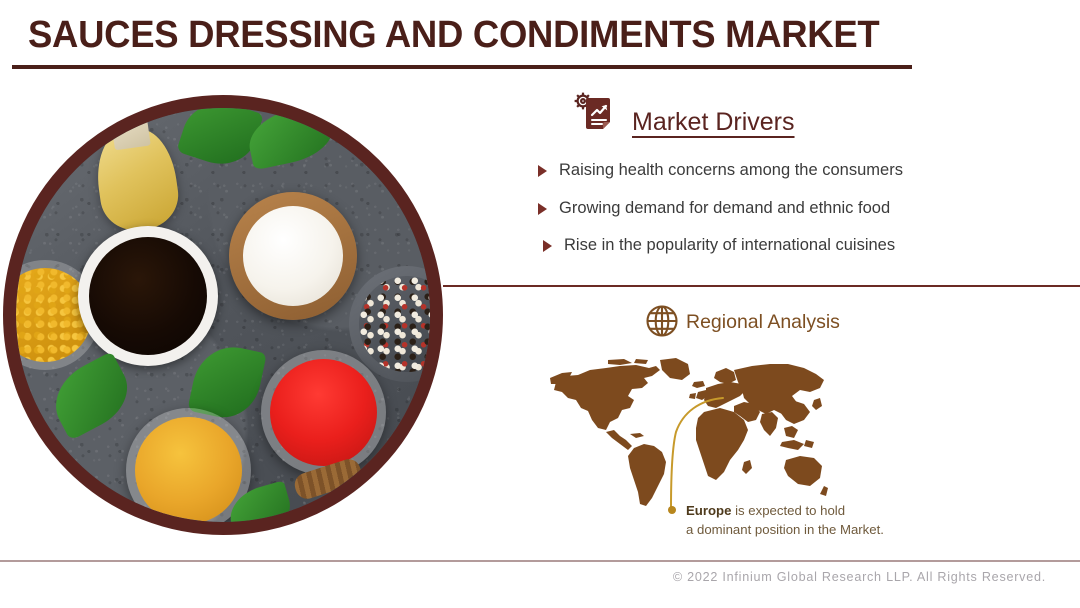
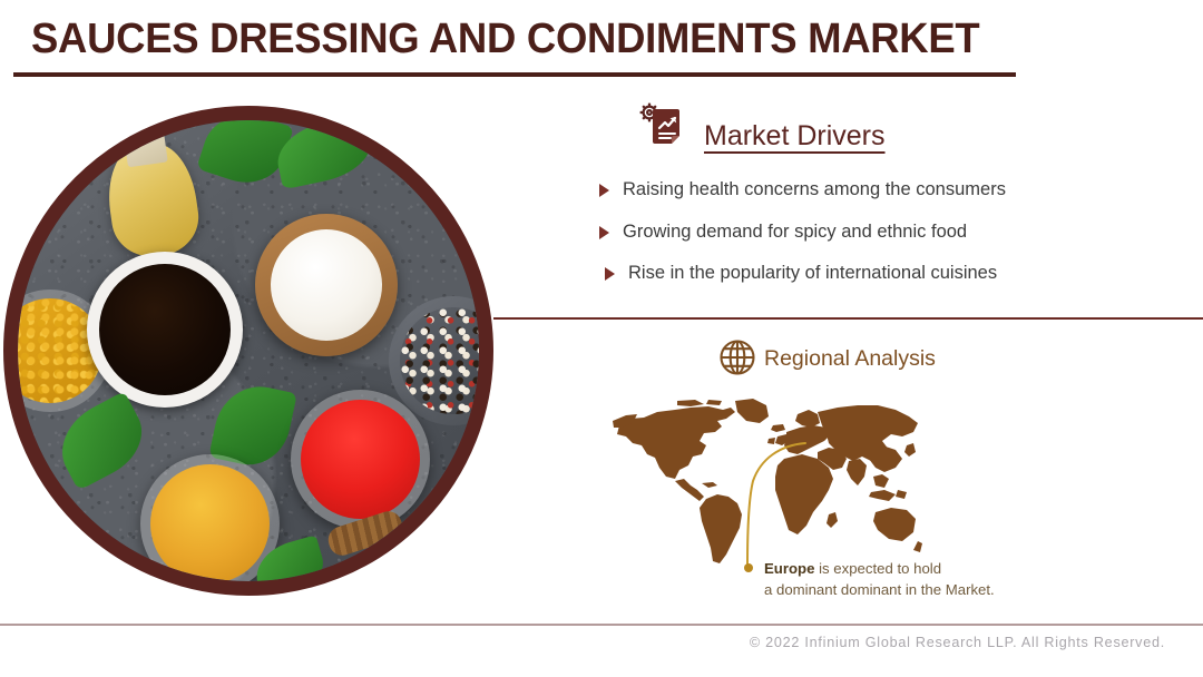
  SAUCES DRESSING AND CONDIMENTS MARKET
  Market Drivers
  Raising health concerns among the consumers
- Growing demand for demand and ethnic food
+ Growing demand for spicy and ethnic food
  Rise in the popularity of international cuisines
  Regional Analysis
  Europe is expected to hold
- a dominant position in the Market.
+ a dominant dominant in the Market.
  © 2022 Infinium Global Research LLP. All Rights Reserved.
